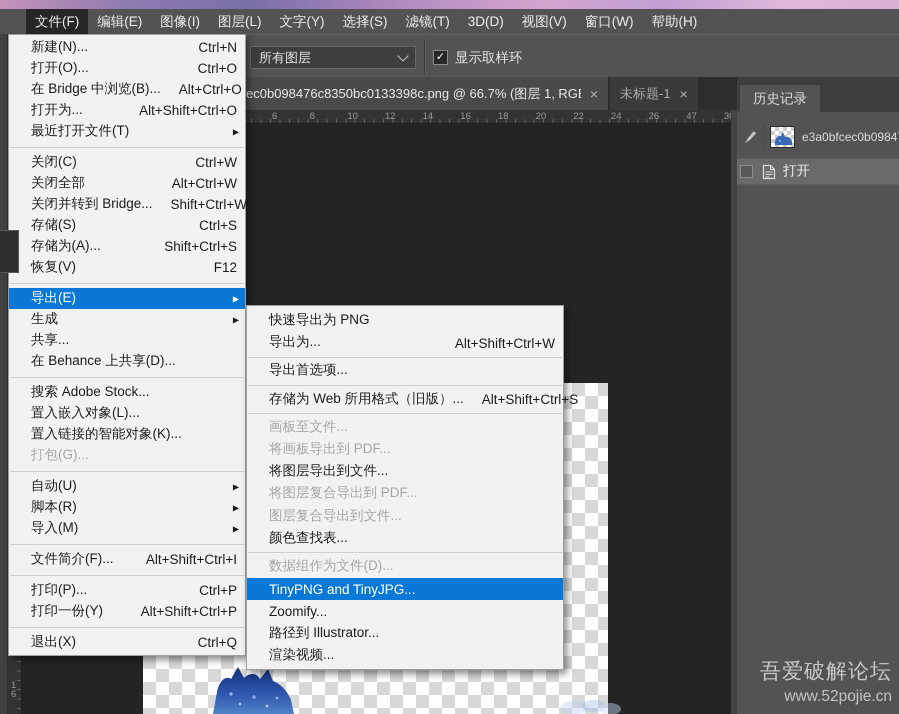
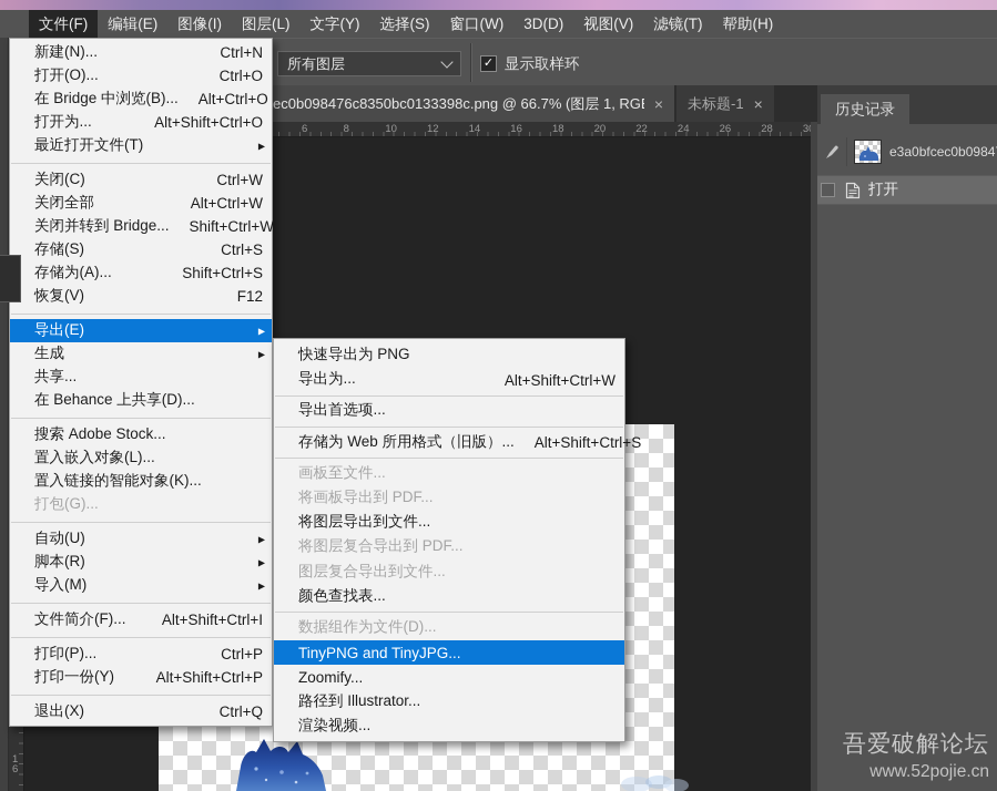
  文件(F)
  编辑(E)
  图像(I)
  图层(L)
  文字(Y)
  选择(S)
- 滤镜(T)
+ 窗口(W)
  3D(D)
  视图(V)
- 窗口(W)
+ 滤镜(T)
  帮助(H)
  所有图层
  ✓
  显示取样环
  ec0b098476c8350bc0133398c.png @ 66.7% (图层 1, RG
  ×
  未标题-1
  ×
  6
  8
  10
  12
  14
  16
  18
  20
  22
  24
  26
- 47
+ 28
  16
  历史记录
  e3a0bfcec0b0984
  打开
  吾爱破解论坛
  www.52pojie.cn
  新建(N)...
  Ctrl+N
  打开(O)...
  Ctrl+O
  在 Bridge 中浏览(B)...
  Alt+Ctrl+O
  打开为...
  Alt+Shift+Ctrl+O
  最近打开文件(T)
  ▶
  关闭(C)
  Ctrl+W
  关闭全部
  Alt+Ctrl+W
  关闭并转到 Bridge...
  Shift+Ctrl+W
  存储(S)
  Ctrl+S
  存储为(A)...
  Shift+Ctrl+S
  恢复(V)
  F12
  导出(E)
  ▶
  生成
  ▶
  共享...
  在 Behance 上共享(D)...
  搜索 Adobe Stock...
  置入嵌入对象(L)...
  置入链接的智能对象(K)...
  打包(G)...
  自动(U)
  ▶
  脚本(R)
  ▶
  导入(M)
  ▶
  文件简介(F)...
  Alt+Shift+Ctrl+I
  打印(P)...
  Ctrl+P
  打印一份(Y)
  Alt+Shift+Ctrl+P
  退出(X)
  Ctrl+Q
  快速导出为 PNG
  导出为...
  Alt+Shift+Ctrl+W
  导出首选项...
  存储为 Web 所用格式（旧版）...
  Alt+Shift+Ctrl+S
  画板至文件...
  将画板导出到 PDF...
  将图层导出到文件...
  将图层复合导出到 PDF...
  图层复合导出到文件...
  颜色查找表...
  数据组作为文件(D)...
  TinyPNG and TinyJPG...
  Zoomify...
  路径到 Illustrator...
  渲染视频...
